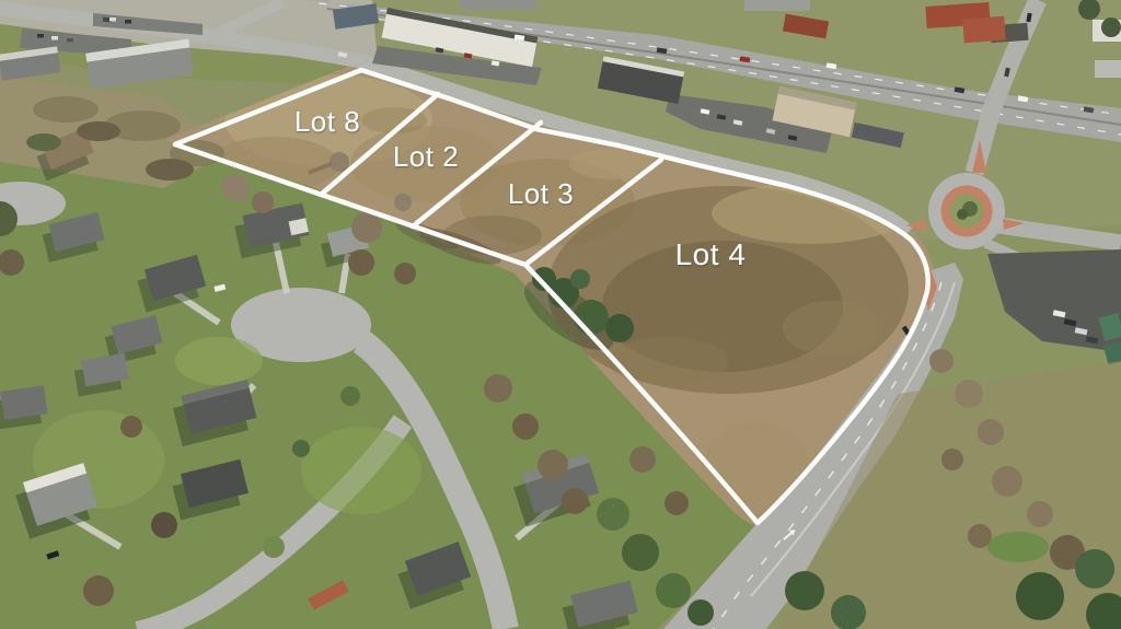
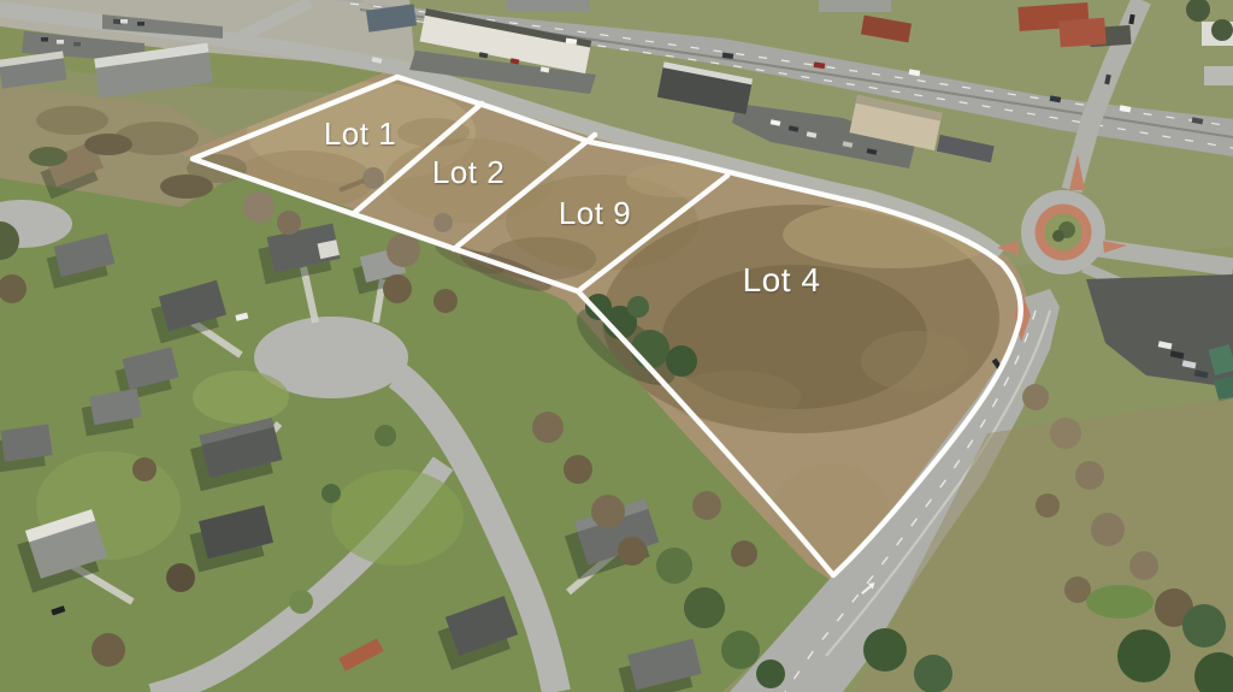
- Lot 8
+ Lot 1
  Lot 2
- Lot 3
+ Lot 9
  Lot 4
